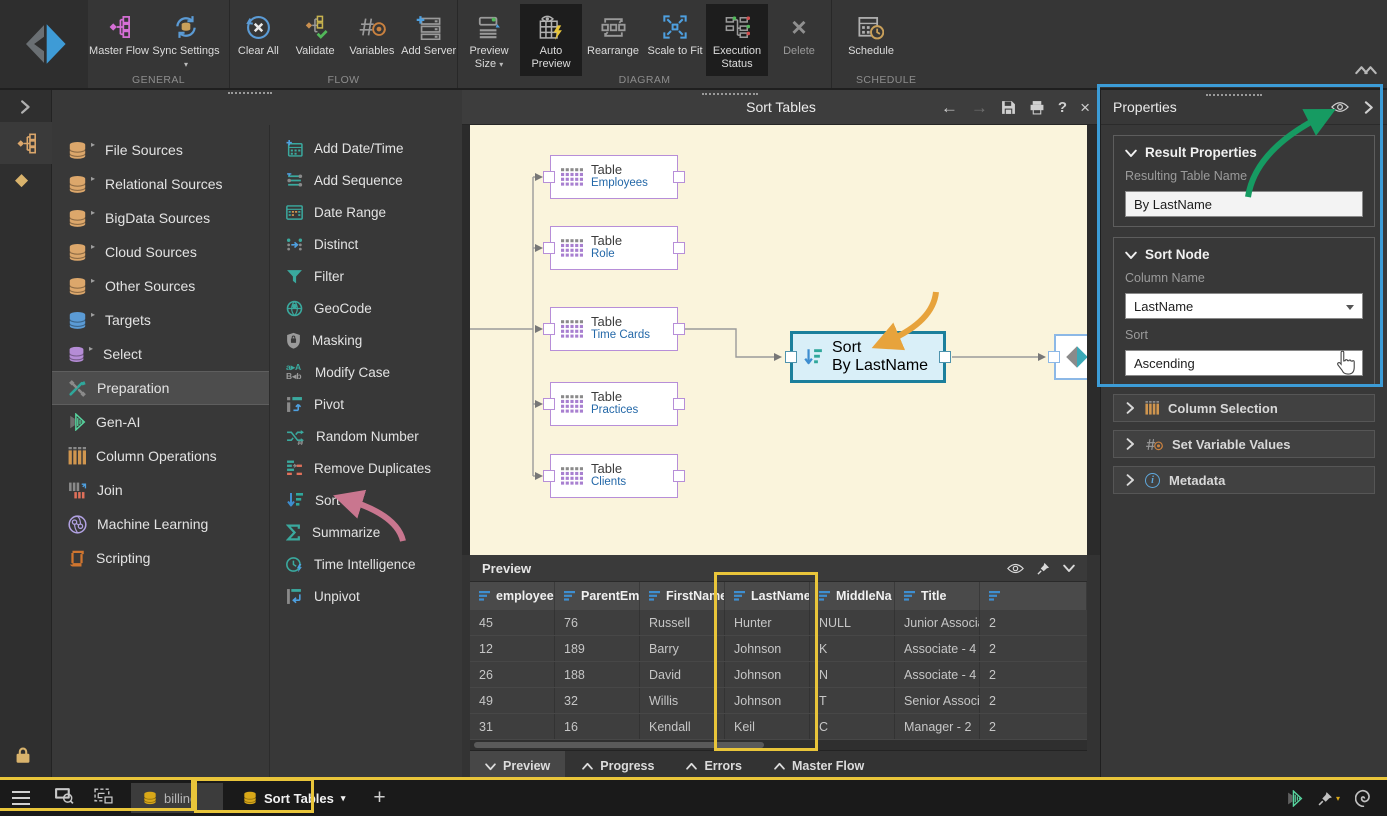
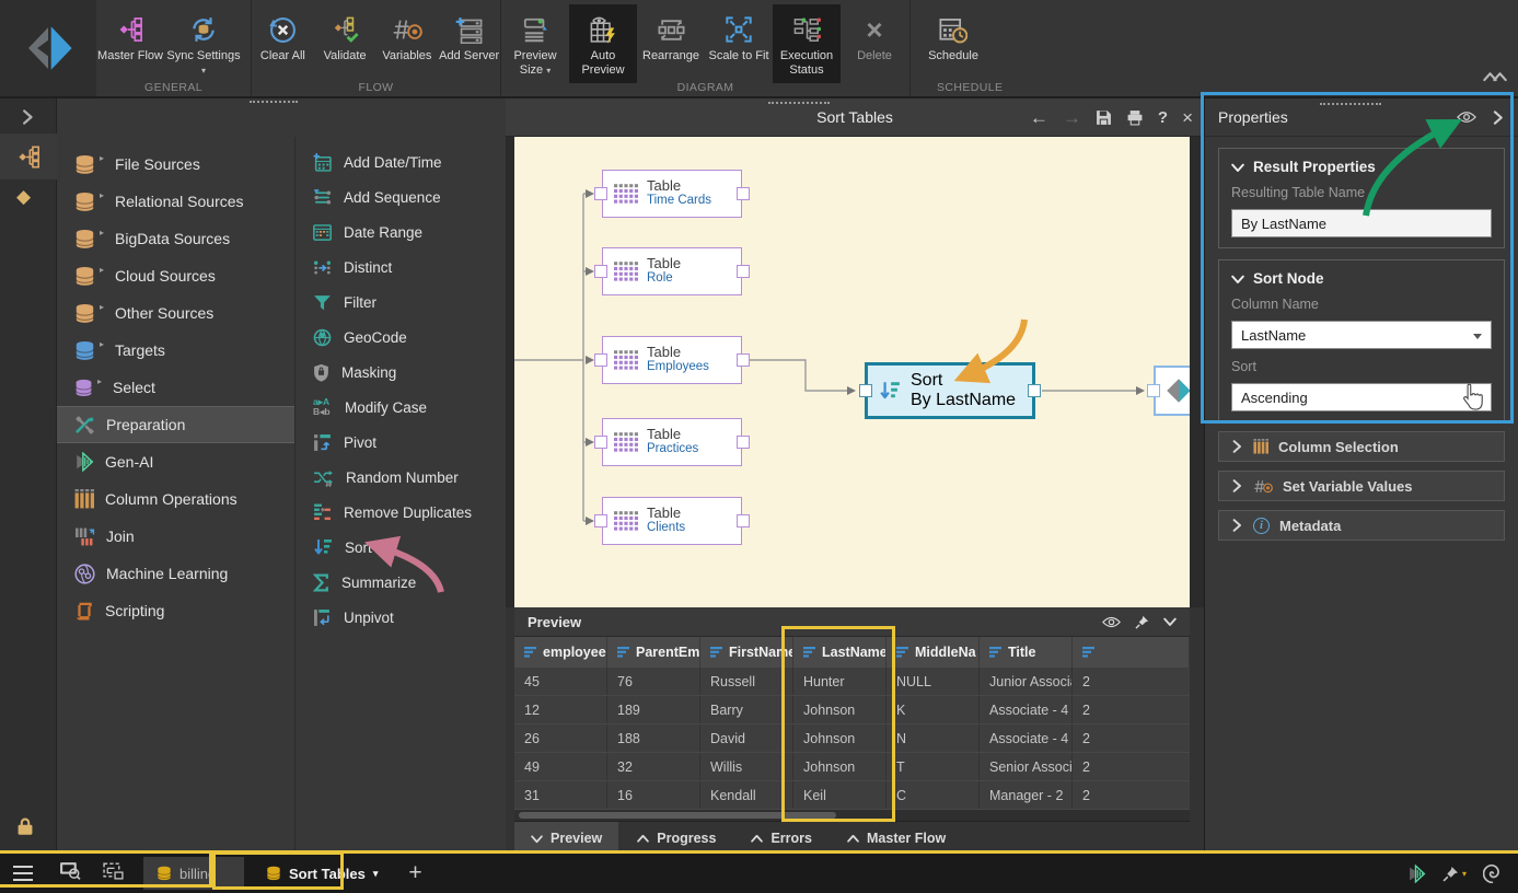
  Master Flow
  Sync Settings ▾
  GENERAL
  Clear All
  Validate
  Variables
  Add Server
  FLOW
  Preview Size ▾
  Auto Preview
  Rearrange
  Scale to Fit
  Execution Status
  ×
  Delete
  DIAGRAM
  Schedule
  SCHEDULE
  ◆
  ▸
  File Sources
  ▸
  Relational Sources
  ▸
  BigData Sources
  ▸
  Cloud Sources
  ▸
  Other Sources
  ▸
  Targets
  ▸
  Select
  Preparation
  Gen-AI
  Column Operations
  Join
  Machine Learning
  Scripting
  Add Date/Time
  Add Sequence
  Date Range
  Distinct
  Filter
  GeoCode
  Masking
  a▸A
  B◂b
  Modify Case
  Pivot
  Random Number
  Remove Duplicates
  Sort
  Summarize
- Time Intelligence
  Unpivot
  Sort Tables
  ←
  →
  ?
  ×
  Table
- Employees
+ Time Cards
  Table
  Role
  Table
- Time Cards
+ Employees
  Table
  Practices
  Table
  Clients
  Sort
  By LastName
  Preview
  employee
  ParentEm
  FirstName
  LastName
  MiddleNa
  Title
  45
  76
  Russell
  Hunter
  NULL
  Junior Associ
  2
  12
  189
  Barry
  Johnson
  K
  Associate - 4
  2
  26
  188
  David
  Johnson
  N
  Associate - 4
  2
  49
  32
  Willis
  Johnson
  T
  Senior Associ
  2
  31
  16
  Kendall
  Keil
  C
  Manager - 2
  2
  Preview
  Progress
  Errors
  Master Flow
  Properties
  Result Properties
  Resulting Table Name
  By LastName
  Sort Node
  Column Name
  LastName
  Sort
  Ascending
  Column Selection
  Set Variable Values
  i
  Metadata
  billing
  Sort Tables
  ▾
  +
  ▾
